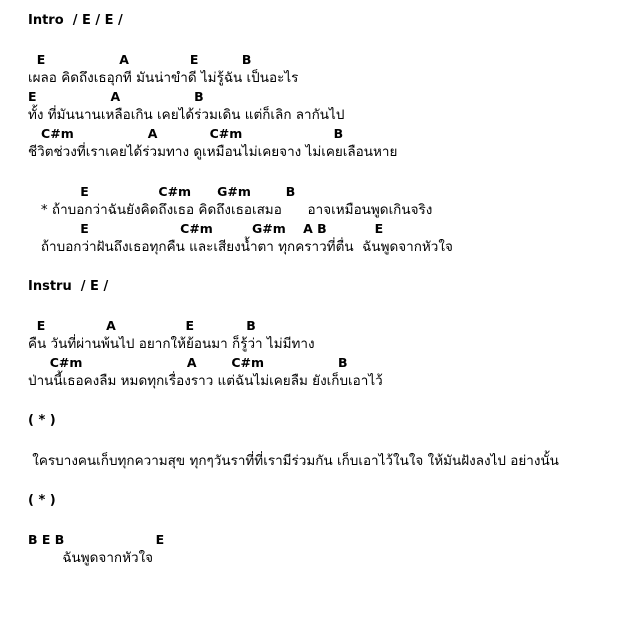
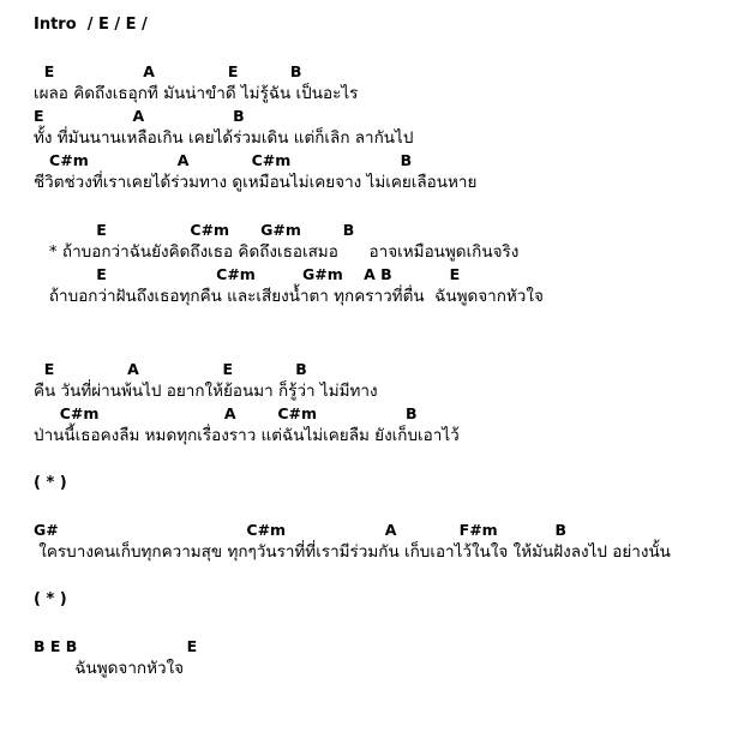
  Intro / E / E /
  E A E B
  เผลอ คิดถึงเธอุกที มันน่าขำดี ไม่รู้ฉัน เป็นอะไร
  E A B
  ทั้ง ที่มันนานเหลือเกิน เคยได้ร่วมเดิน แต่ก็เลิก ลากันไป
  C#m A C#m B
  ชีวิตช่วงที่เราเคยได้ร่วมทาง ดูเหมือนไม่เคยจาง ไม่เคยเลือนหาย
  E C#m G#m B
  * ถ้าบอกว่าฉันยังคิดถึงเธอ คิดถึงเธอเสมอ อาจเหมือนพูดเกินจริง
  E C#m G#m A B E
  ถ้าบอกว่าฝันถึงเธอทุกคืน และเสียงน้ำตา ทุกคราวที่ตื่น ฉันพูดจากหัวใจ
- Instru / E /
  E A E B
  คืน วันที่ผ่านพ้นไป อยากให้ย้อนมา ก็รู้ว่า ไม่มีทาง
  C#m A C#m B
  ป่านนี้เธอคงลืม หมดทุกเรื่องราว แต่ฉันไม่เคยลืม ยังเก็บเอาไว้
  ( * )
+ G# C#m A F#m B
  ใครบางคนเก็บทุกความสุข ทุกๆวันราที่ที่เรามีร่วมกัน เก็บเอาไว้ในใจ ให้มันฝังลงไป อย่างนั้น
  ( * )
  B E B E
  ฉันพูดจากหัวใจ
